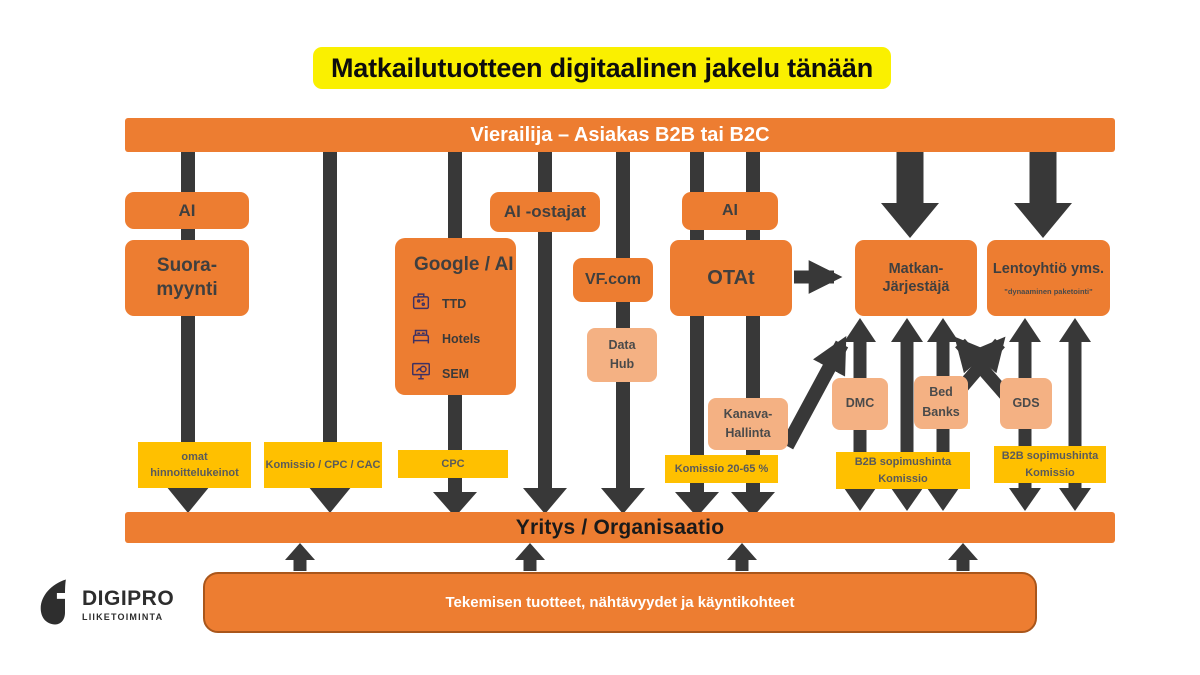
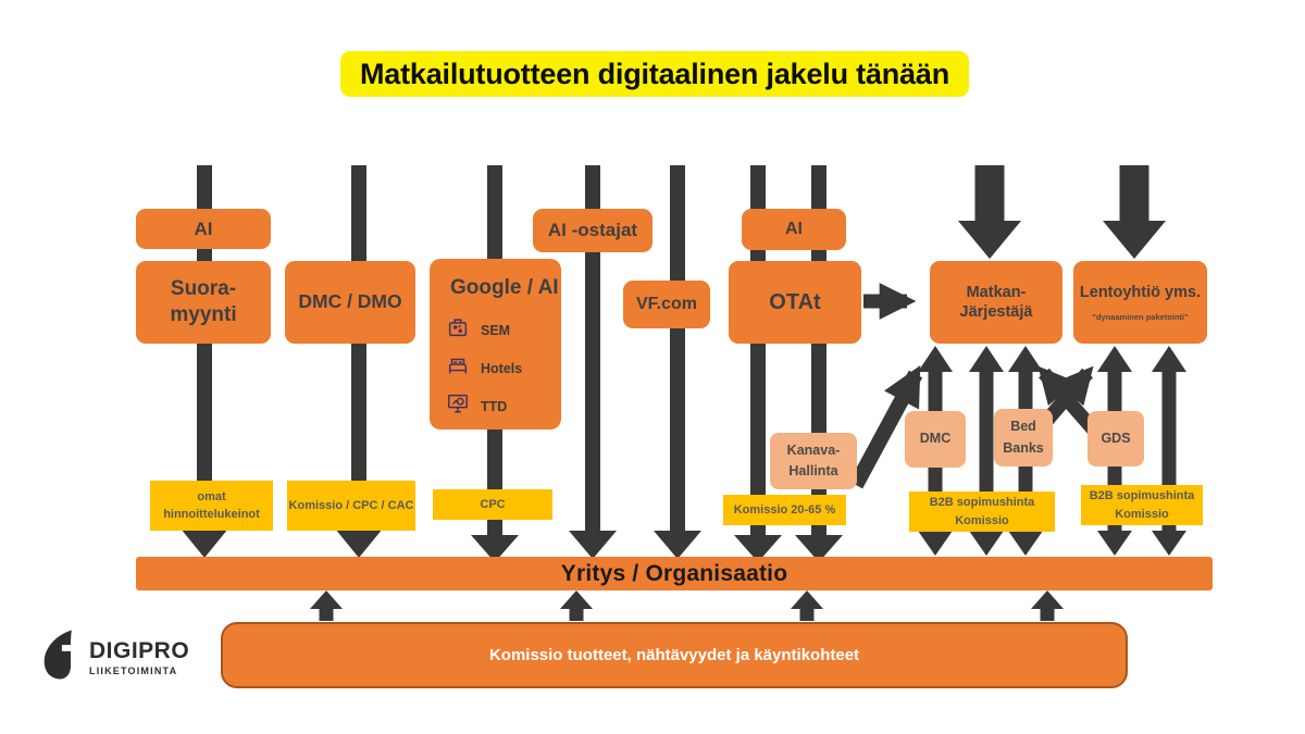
  Matkailutuotteen digitaalinen jakelu tänään
- Vierailija – Asiakas B2B tai B2C
  AI
  Suora-
  myynti
+ DMC / DMO
  Google / AI
- TTD
+ SEM
  Hotels
- SEM
+ TTD
  AI -ostajat
  VF.com
- Data
- Hub
  AI
  OTAt
  Matkan-
  Järjestäjä
  Lentoyhtiö yms.
  "dynaaminen paketointi"
  Kanava-
  Hallinta
  DMC
  Bed
  Banks
  GDS
  omat
  hinnoittelukeinot
  Komissio / CPC / CAC
  CPC
  Komissio 20-65 %
  B2B sopimushinta
  Komissio
  B2B sopimushinta
  Komissio
  Yritys / Organisaatio
- Tekemisen tuotteet, nähtävyydet ja käyntikohteet
+ Komissio tuotteet, nähtävyydet ja käyntikohteet
  DIGIPRO
  LIIKETOIMINTA
